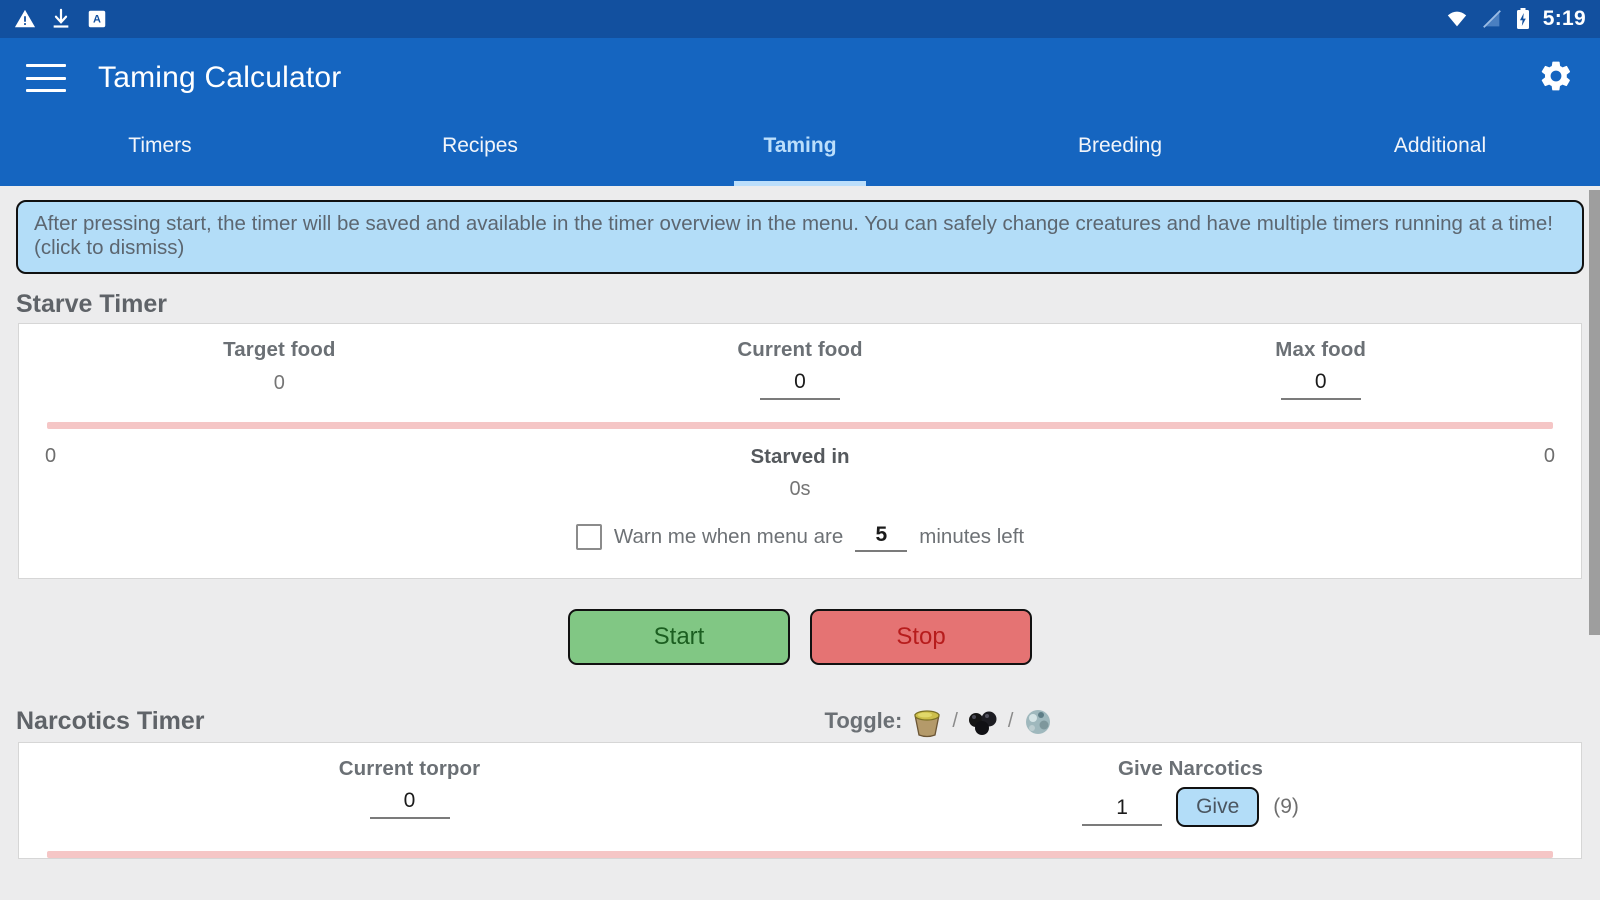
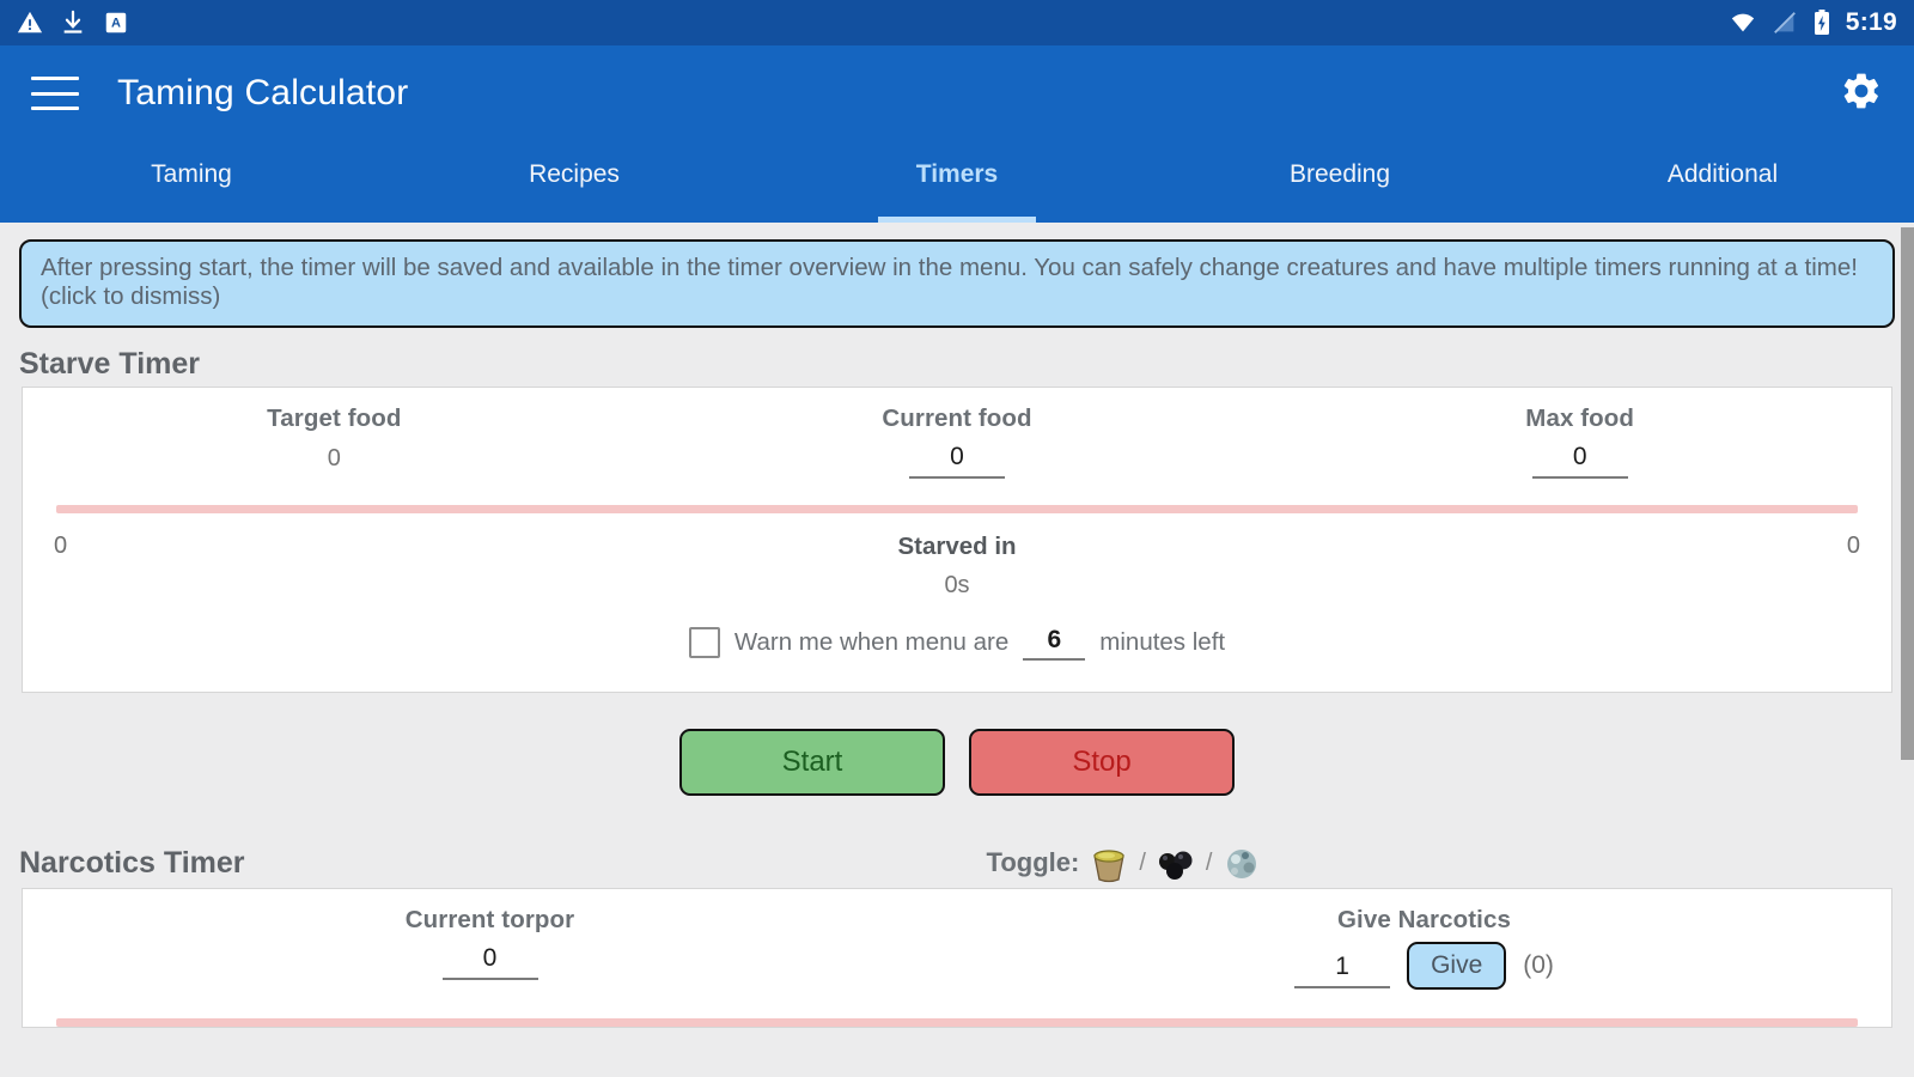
  A
  5:19
  Taming Calculator
- Timers
+ Taming
  Recipes
- Taming
+ Timers
  Breeding
  Additional
  After pressing start, the timer will be saved and available in the timer overview in the menu. You can safely change creatures and have multiple timers running at a time! (click to dismiss)
  Starve Timer
  Target food
  0
  Current food
  0
  Max food
  0
  0
  Starved in
  0s
  0
  Warn me when menu are
- 5
+ 6
  minutes left
  Start
  Stop
  Narcotics Timer
  Toggle:
  /
  /
  Current torpor
  0
  Give Narcotics
  1
  Give
- (9)
+ (0)
